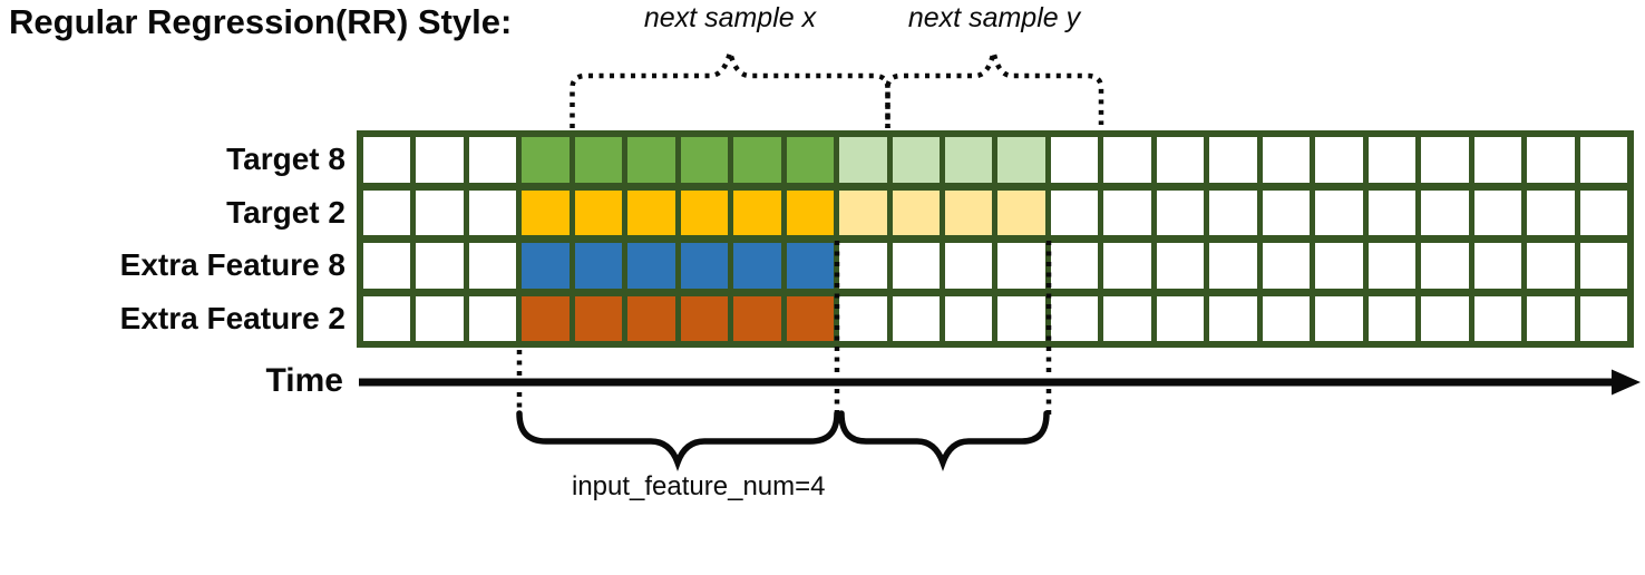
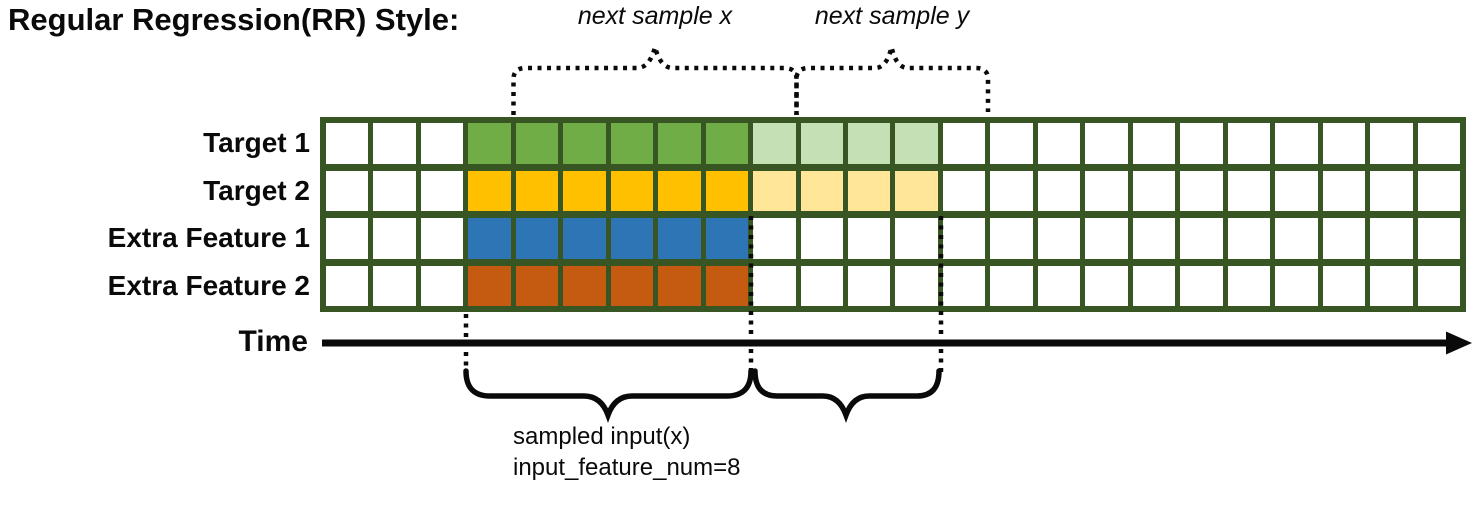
  Regular Regression(RR) Style:
  next sample x
  next sample y
- Target 8
+ Target 1
  Target 2
- Extra Feature 8
+ Extra Feature 1
  Extra Feature 2
  Time
+ sampled input(x)
- input_feature_num=4
+ input_feature_num=8
